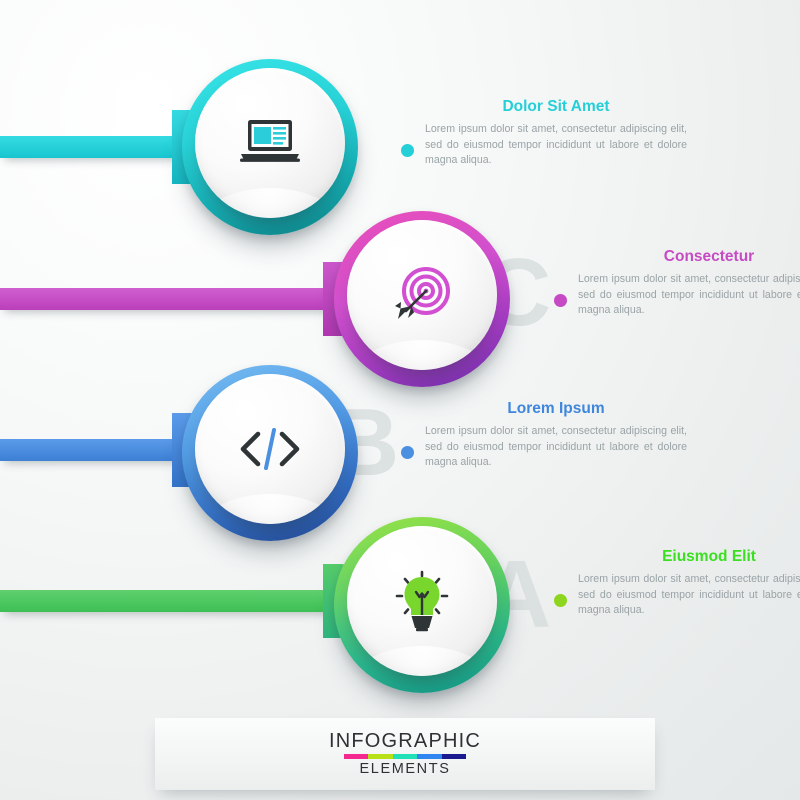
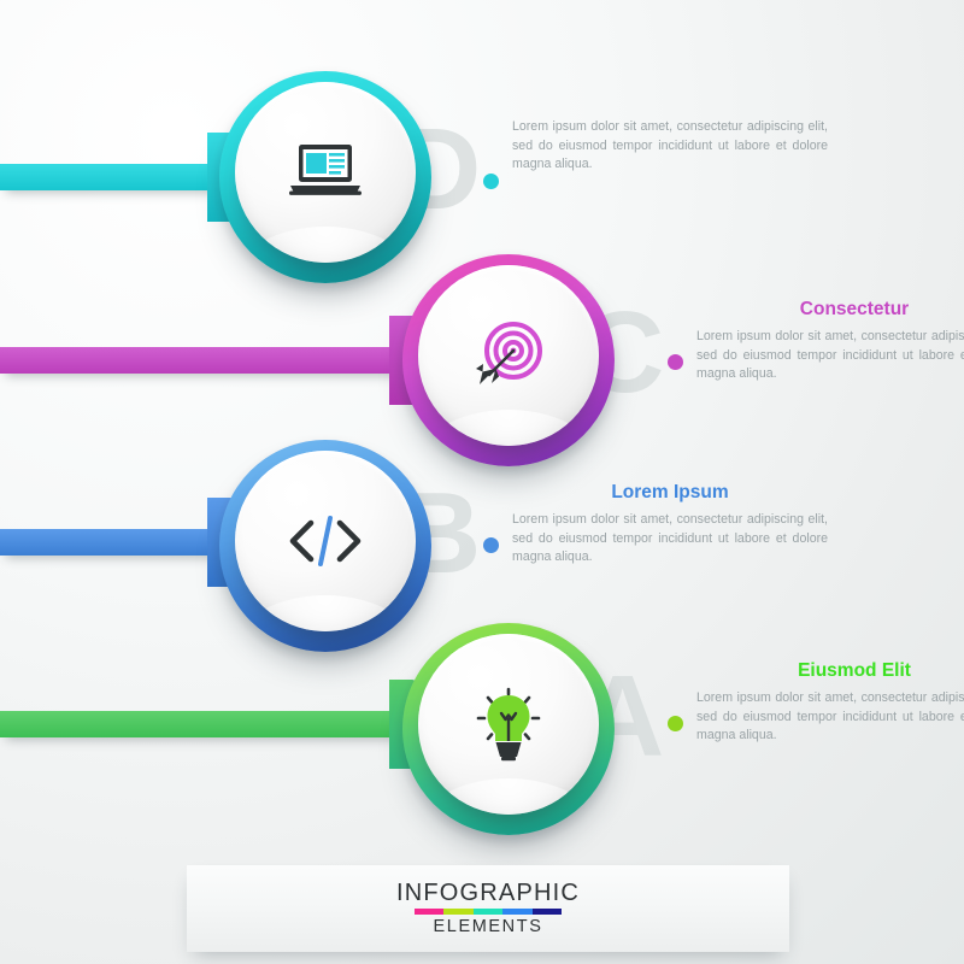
+ D
  C
  B
  A
- Dolor Sit Amet
  Lorem ipsum dolor sit amet, consectetur adipiscing elit, sed do eiusmod tempor incididunt ut labore et dolore magna aliqua.
  Consectetur
  Lorem ipsum dolor sit amet, consectetur adipis sed do eiusmod tempor incididunt ut labore magna aliqua.
  Lorem Ipsum
  Lorem ipsum dolor sit amet, consectetur adipiscing elit, sed do eiusmod tempor incididunt ut labore et dolore magna aliqua.
  Eiusmod Elit
  Lorem ipsum dolor sit amet, consectetur adipis sed do eiusmod tempor incididunt ut labore magna aliqua.
  INFOGRAPHIC
  ELEMENTS
